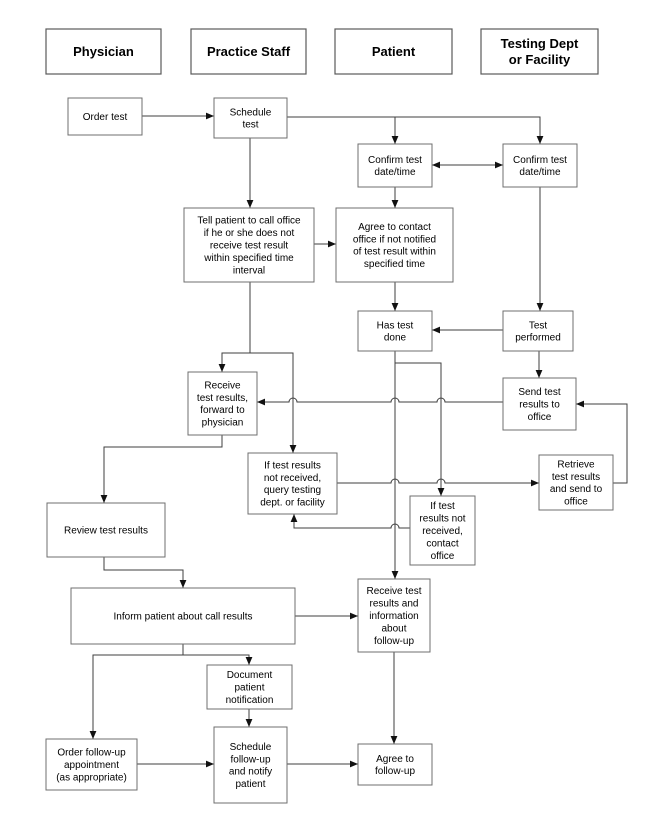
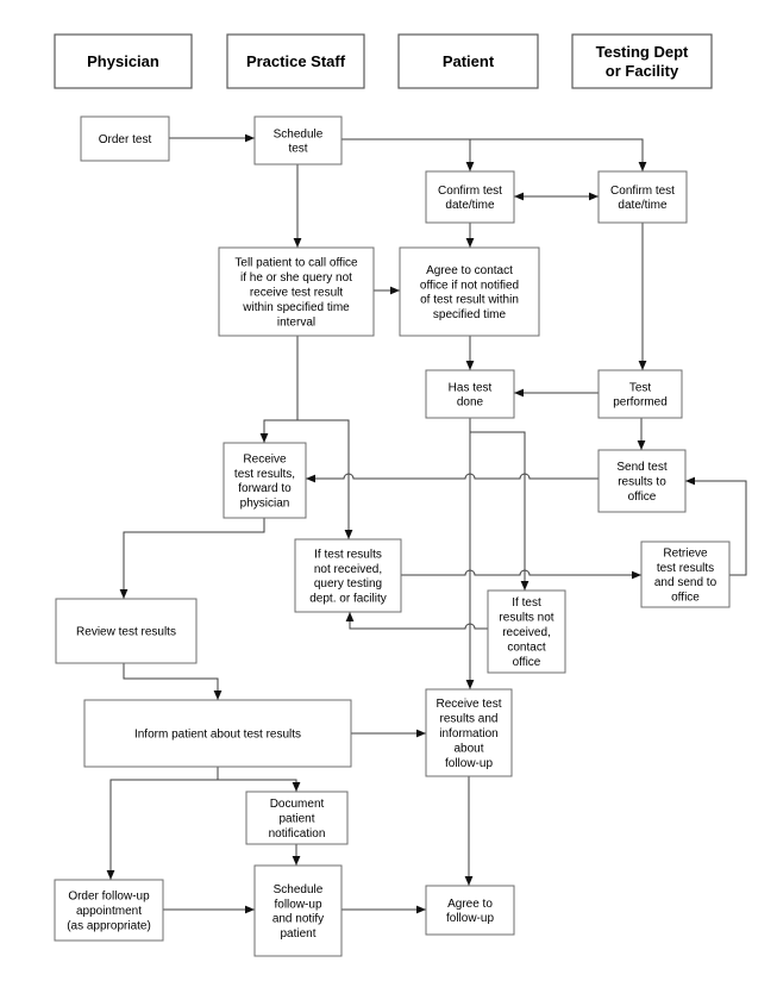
  Physician
  Practice Staff
  Patient
  Testing Dept or Facility
  Order test
  Schedule test
  Confirm test date/time
  Confirm test date/time
- Tell patient to call office if he or she does not receive test result within specified time interval
+ Tell patient to call office if he or she query not receive test result within specified time interval
  Agree to contact office if not notified of test result within specified time
  Has test done
  Test performed
  Receive test results, forward to physician
  Send test results to office
  If test results not received, query testing dept. or facility
  Retrieve test results and send to office
  Review test results
  If test results not received, contact office
- Inform patient about call results
+ Inform patient about test results
  Receive test results and information about follow-up
  Document patient notification
  Order follow-up appointment (as appropriate)
  Schedule follow-up and notify patient
  Agree to follow-up
